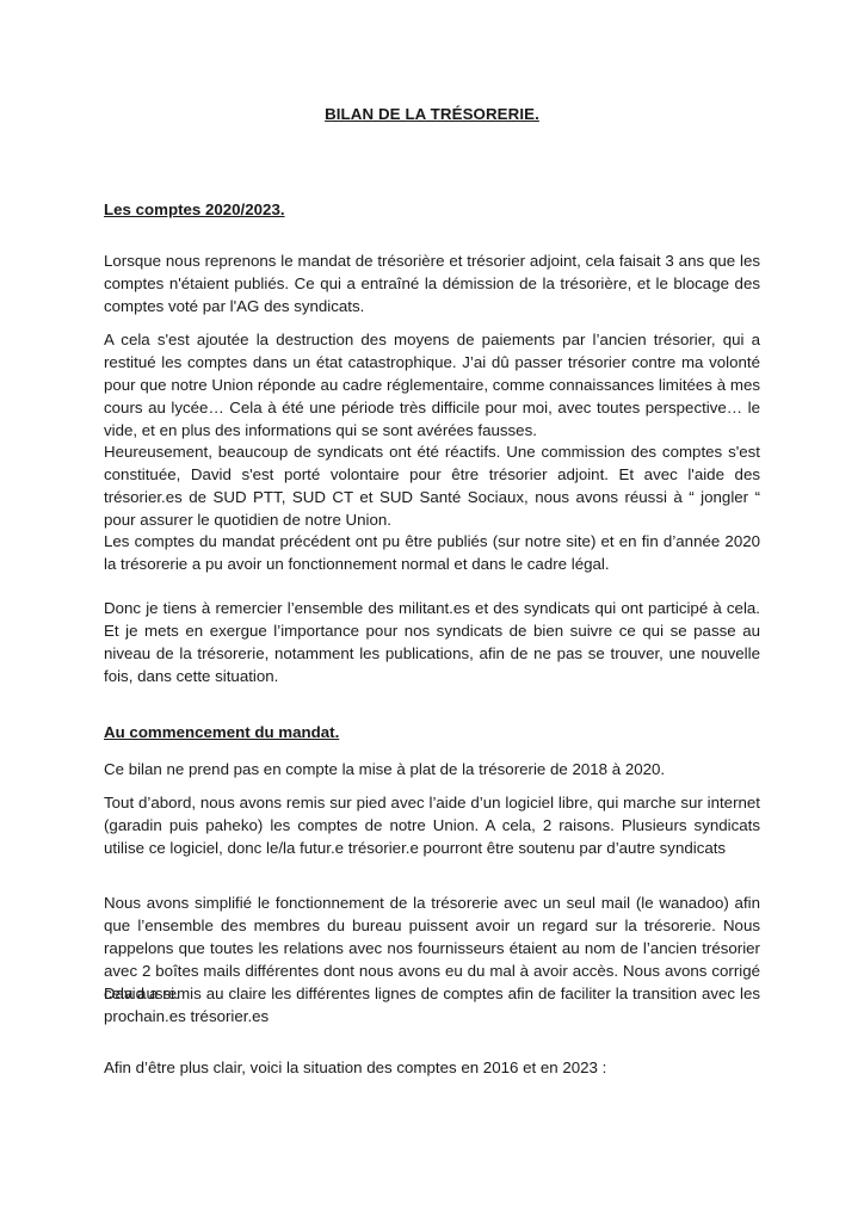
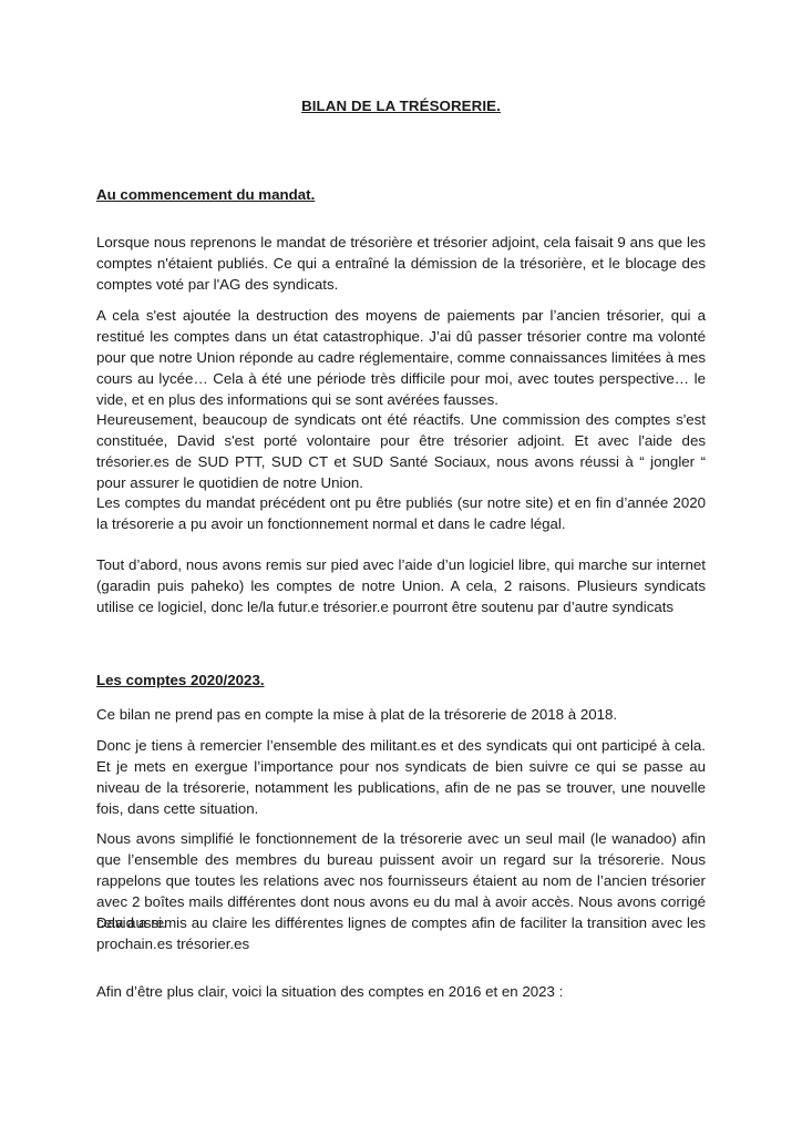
  BILAN DE LA TRÉSORERIE.
- Les comptes 2020/2023.
+ Au commencement du mandat.
- Lorsque nous reprenons le mandat de trésorière et trésorier adjoint, cela faisait 3 ans que les comptes n'étaient publiés. Ce qui a entraîné la démission de la trésorière, et le blocage des comptes voté par l'AG des syndicats.
+ Lorsque nous reprenons le mandat de trésorière et trésorier adjoint, cela faisait 9 ans que les comptes n'étaient publiés. Ce qui a entraîné la démission de la trésorière, et le blocage des comptes voté par l'AG des syndicats.
  A cela s'est ajoutée la destruction des moyens de paiements par l’ancien trésorier, qui a restitué les comptes dans un état catastrophique. J’ai dû passer trésorier contre ma volonté pour que notre Union réponde au cadre réglementaire, comme connaissances limitées à mes cours au lycée… Cela à été une période très difficile pour moi, avec toutes perspective… le vide, et en plus des informations qui se sont avérées fausses.
  Heureusement, beaucoup de syndicats ont été réactifs. Une commission des comptes s'est constituée, David s'est porté volontaire pour être trésorier adjoint. Et avec l'aide des trésorier.es de SUD PTT, SUD CT et SUD Santé Sociaux, nous avons réussi à “ jongler “ pour assurer le quotidien de notre Union.
  Les comptes du mandat précédent ont pu être publiés (sur notre site) et en fin d’année 2020 la trésorerie a pu avoir un fonctionnement normal et dans le cadre légal.
- Donc je tiens à remercier l’ensemble des militant.es et des syndicats qui ont participé à cela. Et je mets en exergue l’importance pour nos syndicats de bien suivre ce qui se passe au niveau de la trésorerie, notamment les publications, afin de ne pas se trouver, une nouvelle fois, dans cette situation.
+ Tout d’abord, nous avons remis sur pied avec l’aide d’un logiciel libre, qui marche sur internet (garadin puis paheko) les comptes de notre Union. A cela, 2 raisons. Plusieurs syndicats utilise ce logiciel, donc le/la futur.e trésorier.e pourront être soutenu par d’autre syndicats
- Au commencement du mandat.
+ Les comptes 2020/2023.
- Ce bilan ne prend pas en compte la mise à plat de la trésorerie de 2018 à 2020.
+ Ce bilan ne prend pas en compte la mise à plat de la trésorerie de 2018 à 2018.
- Tout d’abord, nous avons remis sur pied avec l’aide d’un logiciel libre, qui marche sur internet (garadin puis paheko) les comptes de notre Union. A cela, 2 raisons. Plusieurs syndicats utilise ce logiciel, donc le/la futur.e trésorier.e pourront être soutenu par d’autre syndicats
+ Donc je tiens à remercier l’ensemble des militant.es et des syndicats qui ont participé à cela. Et je mets en exergue l’importance pour nos syndicats de bien suivre ce qui se passe au niveau de la trésorerie, notamment les publications, afin de ne pas se trouver, une nouvelle fois, dans cette situation.
  Nous avons simplifié le fonctionnement de la trésorerie avec un seul mail (le wanadoo) afin que l’ensemble des membres du bureau puissent avoir un regard sur la trésorerie. Nous rappelons que toutes les relations avec nos fournisseurs étaient au nom de l’ancien trésorier avec 2 boîtes mails différentes dont nous avons eu du mal à avoir accès. Nous avons corrigé cela aussi.
  David a remis au claire les différentes lignes de comptes afin de faciliter la transition avec les prochain.es trésorier.es
  Afin d’être plus clair, voici la situation des comptes en 2016 et en 2023 :
